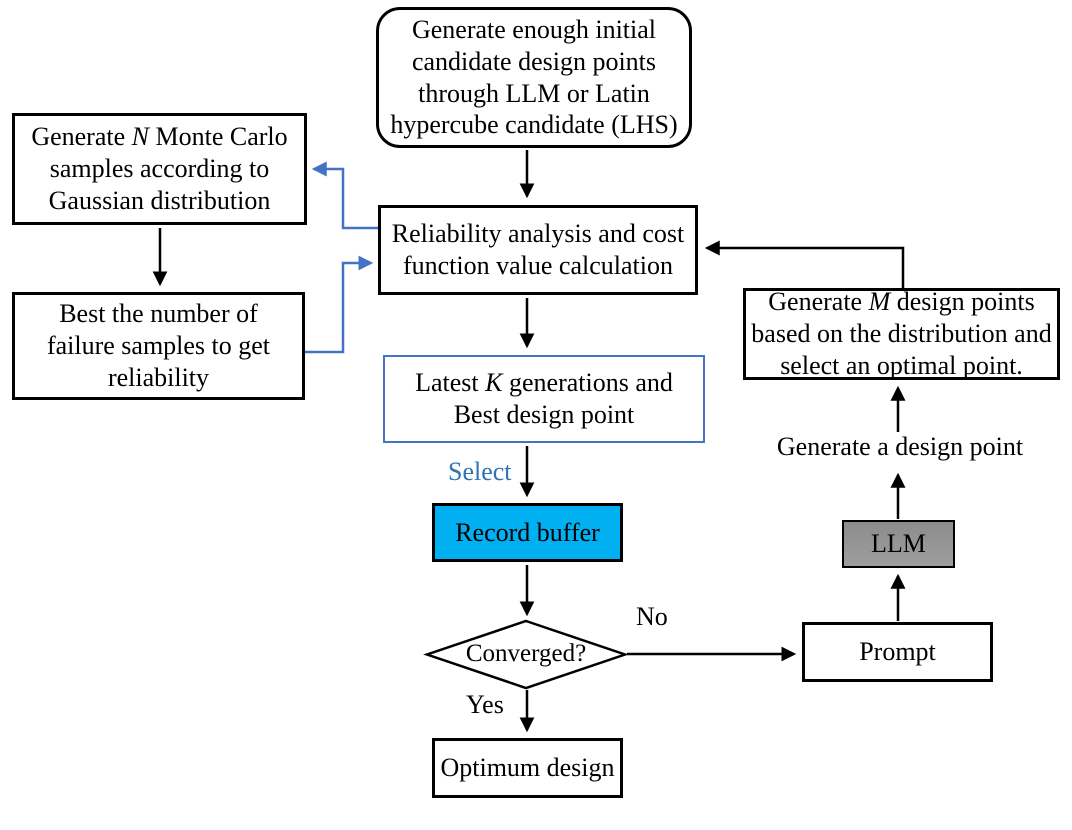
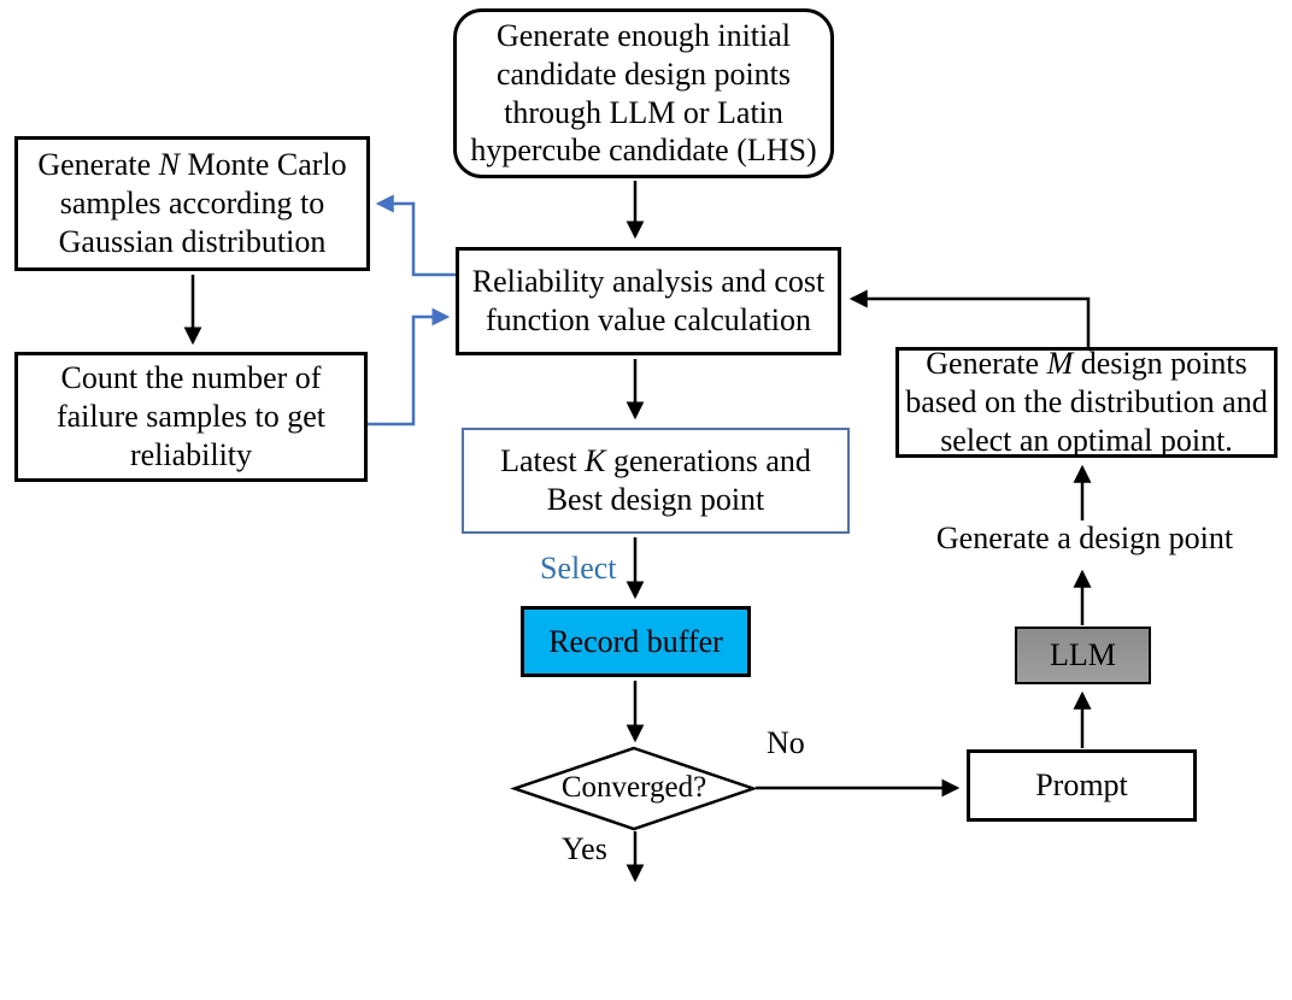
  Generate enough initial candidate design points through LLM or Latin hypercube candidate (LHS)
  Generate N Monte Carlo samples according to Gaussian distribution
- Best the number of failure samples to get reliability
+ Count the number of failure samples to get reliability
  Reliability analysis and cost function value calculation
  Latest K generations and Best design point
  Record buffer
  Converged?
- Optimum design
  Prompt
  LLM
  Generate M design points based on the distribution and select an optimal point.
  Select
  No
  Yes
  Generate a design point
